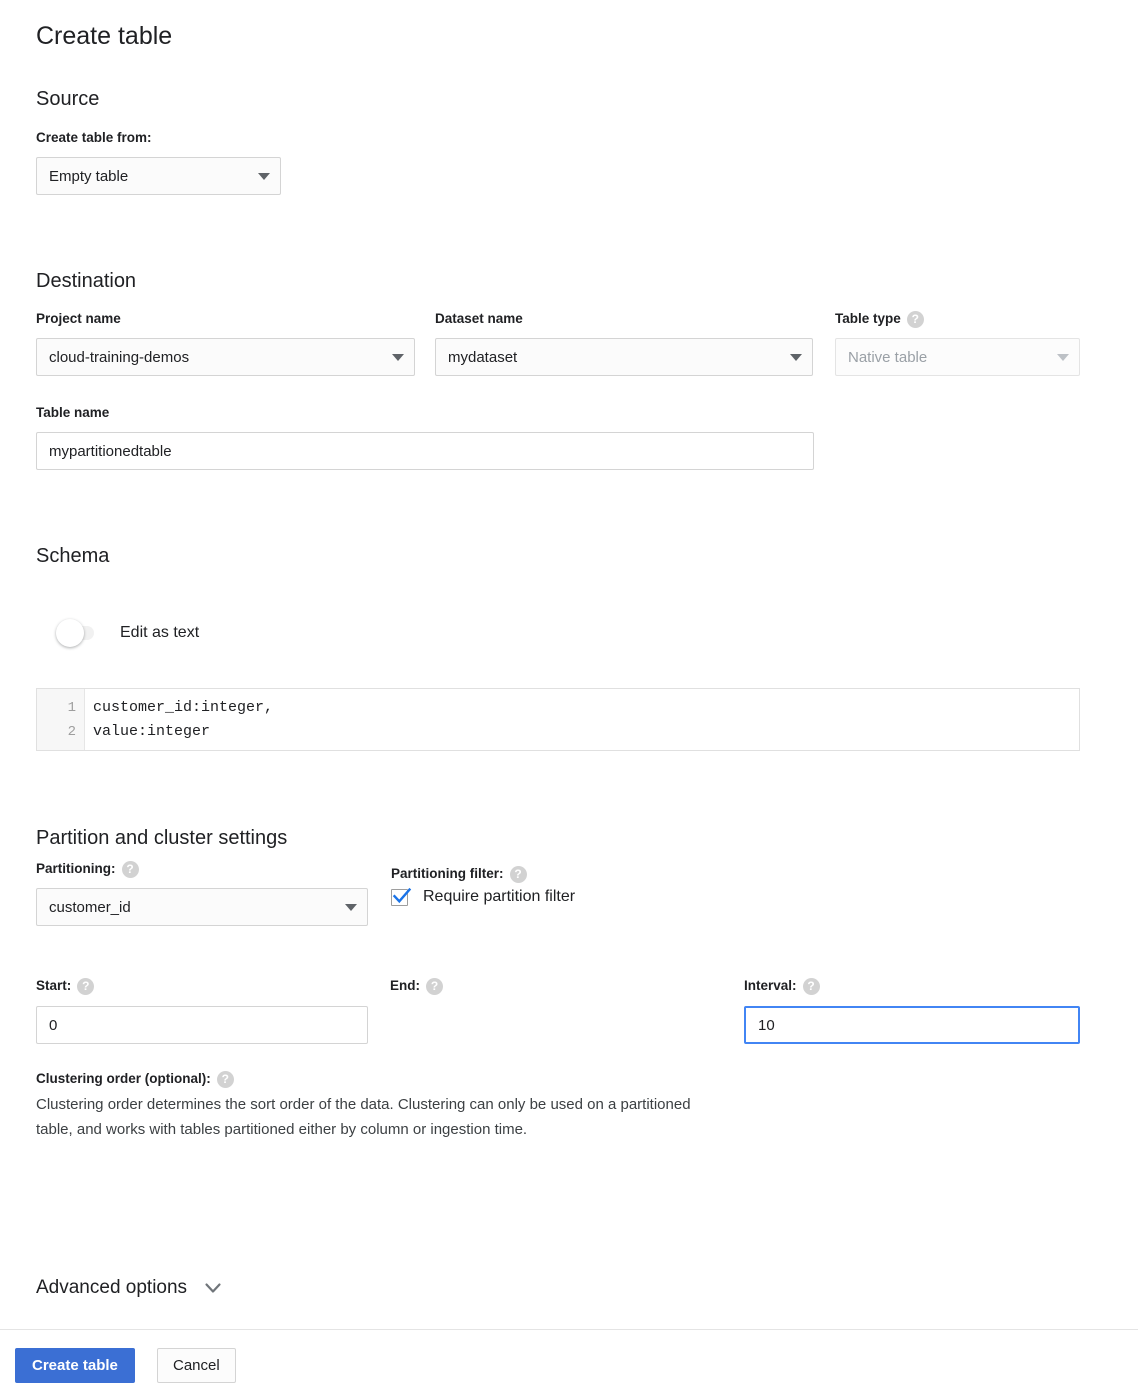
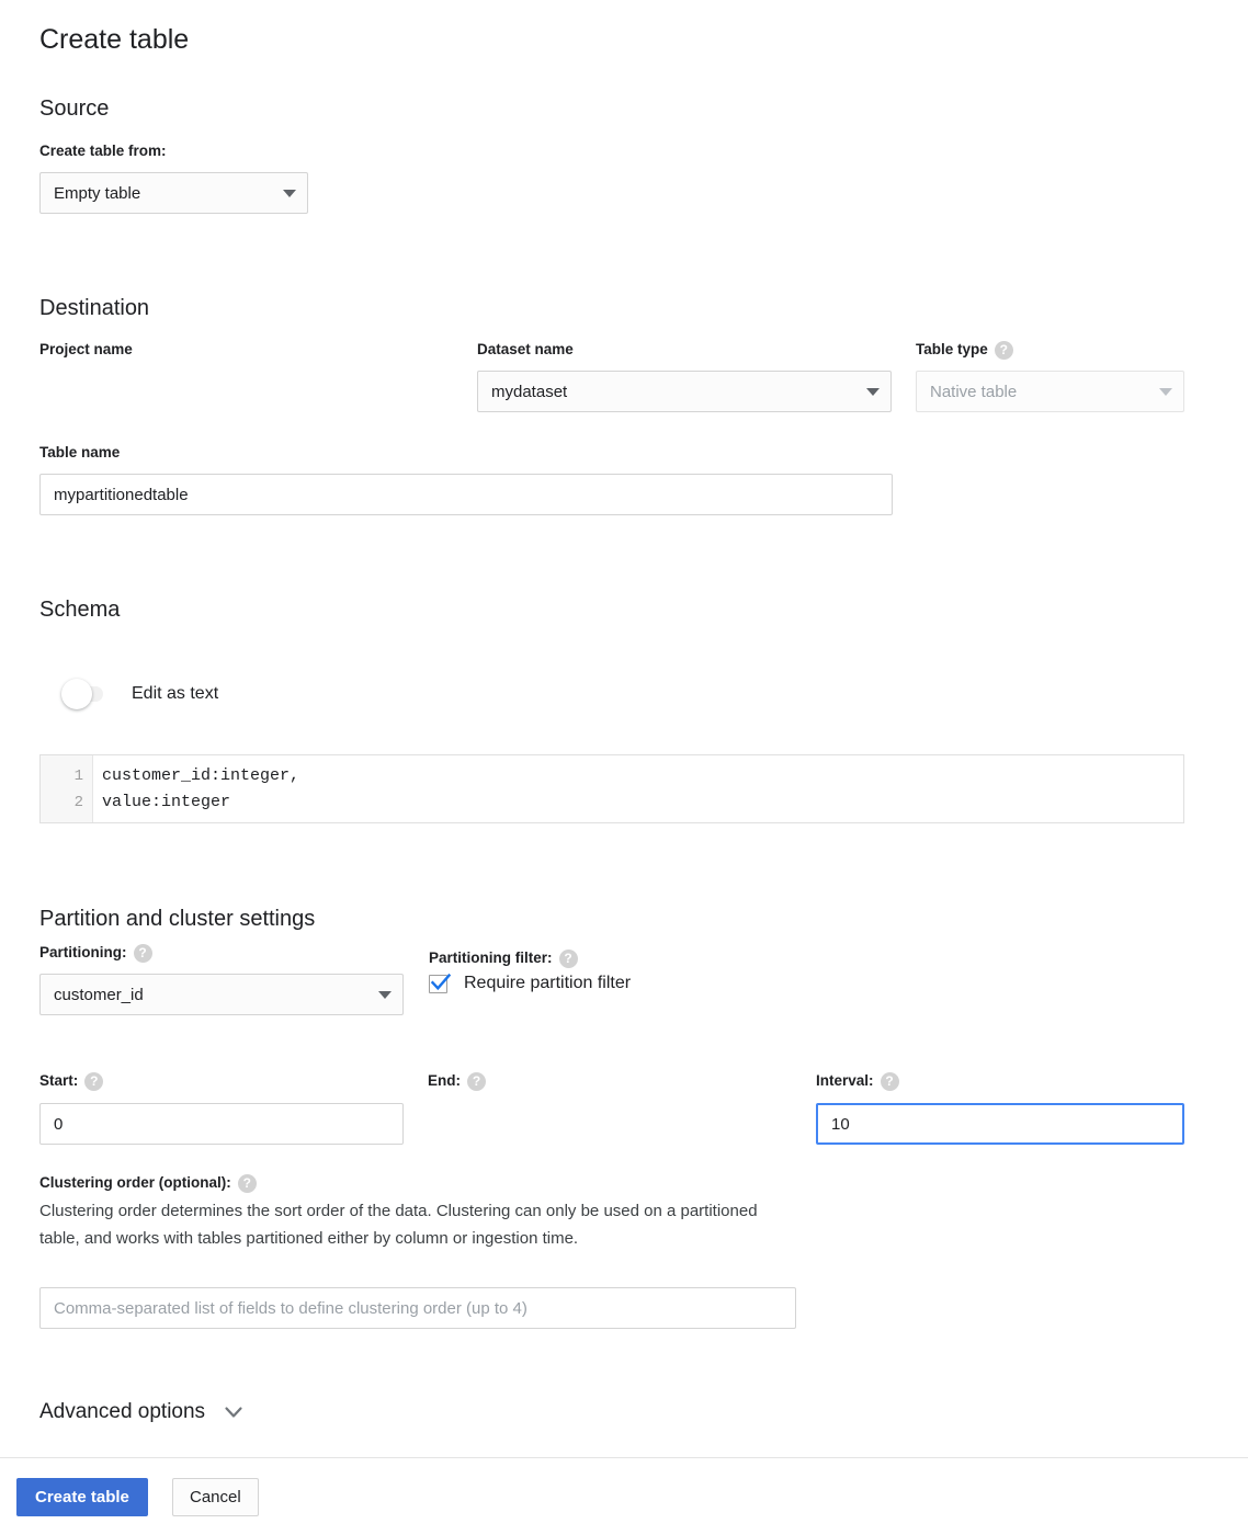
  Create table
  Source
  Create table from:
  Empty table
  Destination
  Project name
- cloud-training-demos
  Dataset name
  mydataset
  Table type
  Native table
  Table name
  mypartitionedtable
  Schema
  Edit as text
  1
  2
  customer_id:integer,
  value:integer
  Partition and cluster settings
  Partitioning:
  customer_id
  Partitioning filter:
  Require partition filter
  Start:
  0
  End:
  Interval:
  10
  Clustering order (optional):
  Clustering order determines the sort order of the data. Clustering can only be used on a partitioned table, and works with tables partitioned either by column or ingestion time.
+ Comma-separated list of fields to define clustering order (up to 4)
  Advanced options
  Create table
  Cancel
